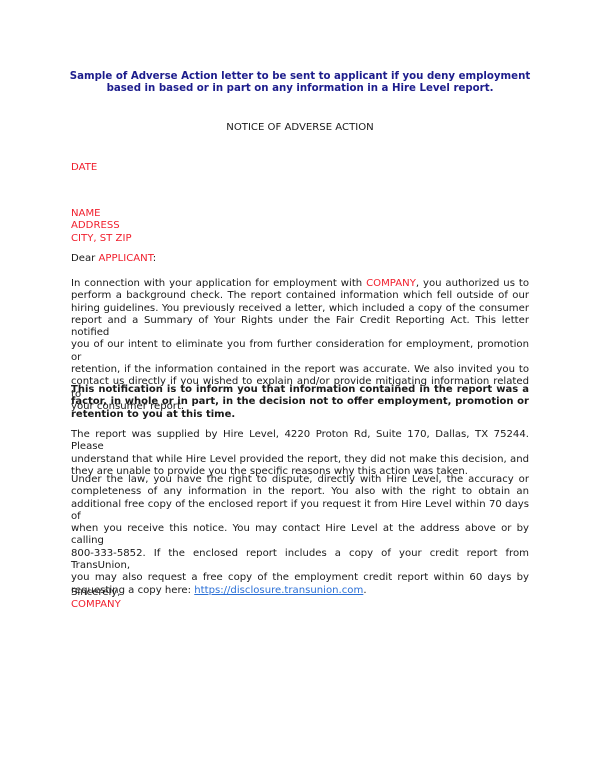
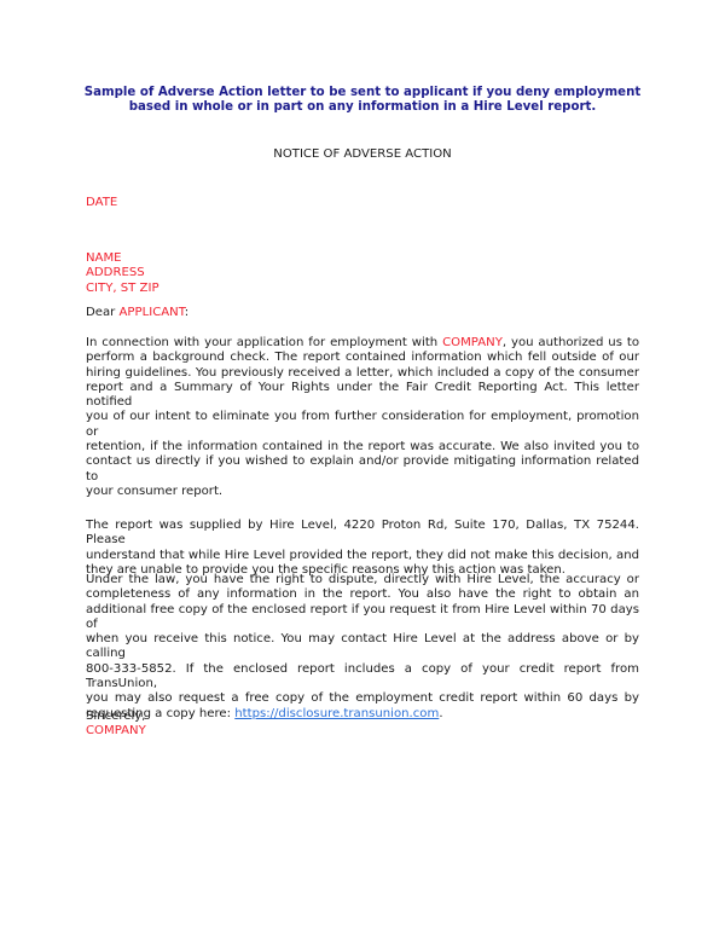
  Sample of Adverse Action letter to be sent to applicant if you deny employment
- based in based or in part on any information in a Hire Level report.
+ based in whole or in part on any information in a Hire Level report.
  NOTICE OF ADVERSE ACTION
  DATE
  NAME
  ADDRESS
  CITY, ST ZIP
  Dear APPLICANT:
  In connection with your application for employment with COMPANY, you authorized us to
  perform a background check. The report contained information which fell outside of our
  hiring guidelines. You previously received a letter, which included a copy of the consumer
  report and a Summary of Your Rights under the Fair Credit Reporting Act. This letter notified
  you of our intent to eliminate you from further consideration for employment, promotion or
  retention, if the information contained in the report was accurate. We also invited you to
  contact us directly if you wished to explain and/or provide mitigating information related to
  your consumer report.
- This notification is to inform you that information contained in the report was a
- factor, in whole or in part, in the decision not to offer employment, promotion or
- retention to you at this time.
  The report was supplied by Hire Level, 4220 Proton Rd, Suite 170, Dallas, TX 75244. Please
  understand that while Hire Level provided the report, they did not make this decision, and
  they are unable to provide you the specific reasons why this action was taken.
  Under the law, you have the right to dispute, directly with Hire Level, the accuracy or
- completeness of any information in the report. You also with the right to obtain an
+ completeness of any information in the report. You also have the right to obtain an
  additional free copy of the enclosed report if you request it from Hire Level within 70 days of
  when you receive this notice. You may contact Hire Level at the address above or by calling
  800-333-5852. If the enclosed report includes a copy of your credit report from TransUnion,
  you may also request a free copy of the employment credit report within 60 days by
  requesting a copy here: https://disclosure.transunion.com.
  Sincerely,
  COMPANY
